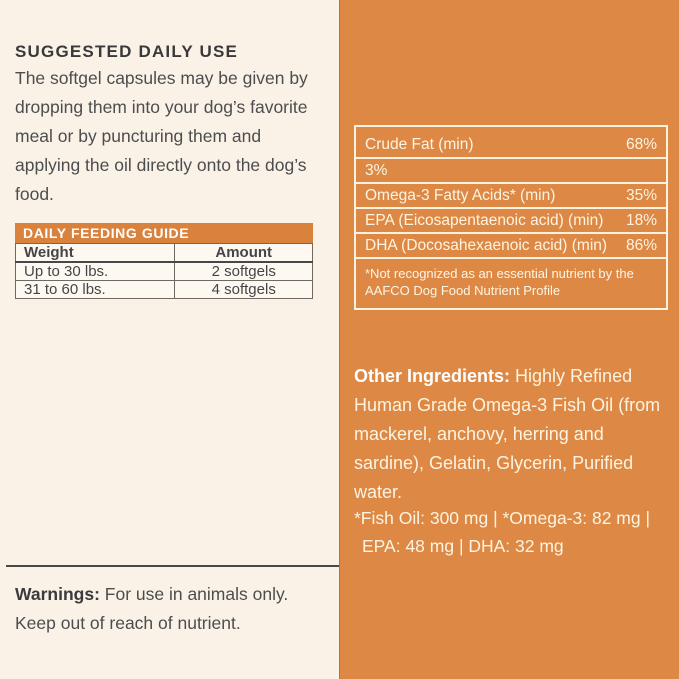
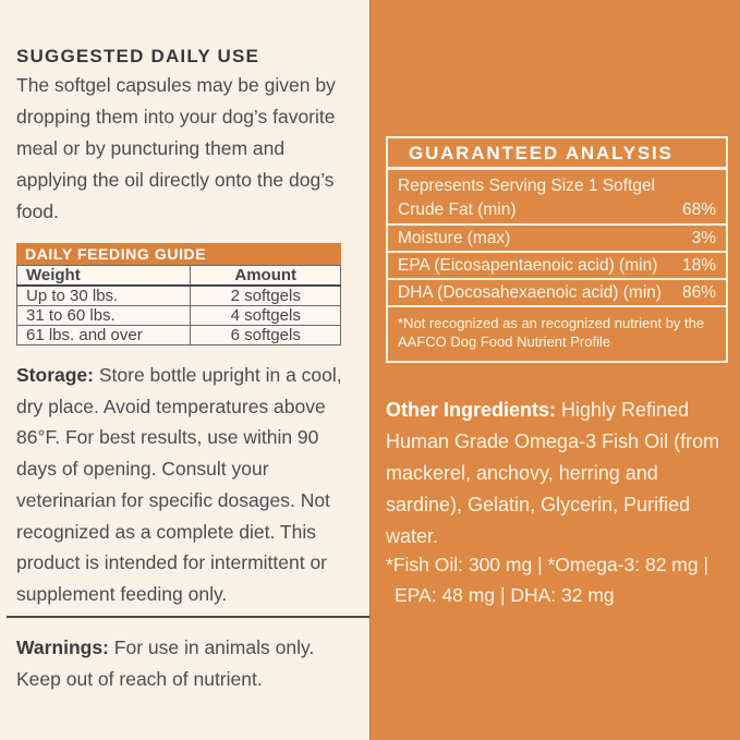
  SUGGESTED DAILY USE
  The softgel capsules may be given by dropping them into your dog’s favorite meal or by puncturing them and applying the oil directly onto the dog’s food.
  DAILY FEEDING GUIDE
  Weight	Amount
  Up to 30 lbs.	2 softgels
  31 to 60 lbs.	4 softgels
+ 61 lbs. and over	6 softgels
+ Storage: Store bottle upright in a cool, dry place. Avoid temperatures above 86°F. For best results, use within 90 days of opening. Consult your veterinarian for specific dosages. Not recognized as a complete diet. This product is intended for intermittent or supplement feeding only.
  Warnings: For use in animals only. Keep out of reach of nutrient.
+ GUARANTEED ANALYSIS
+ Represents Serving Size 1 Softgel
  Crude Fat (min)
  68%
+ Moisture (max)
  3%
- Omega-3 Fatty Acids* (min)
- 35%
  EPA (Eicosapentaenoic acid) (min)
  18%
  DHA (Docosahexaenoic acid) (min)
  86%
- *Not recognized as an essential nutrient by the AAFCO Dog Food Nutrient Profile
+ *Not recognized as an recognized nutrient by the AAFCO Dog Food Nutrient Profile
  Other Ingredients: Highly Refined Human Grade Omega-3 Fish Oil (from mackerel, anchovy, herring and sardine), Gelatin, Glycerin, Purified water.
  *Fish Oil: 300 mg | *Omega-3: 82 mg |
  EPA: 48 mg | DHA: 32 mg
